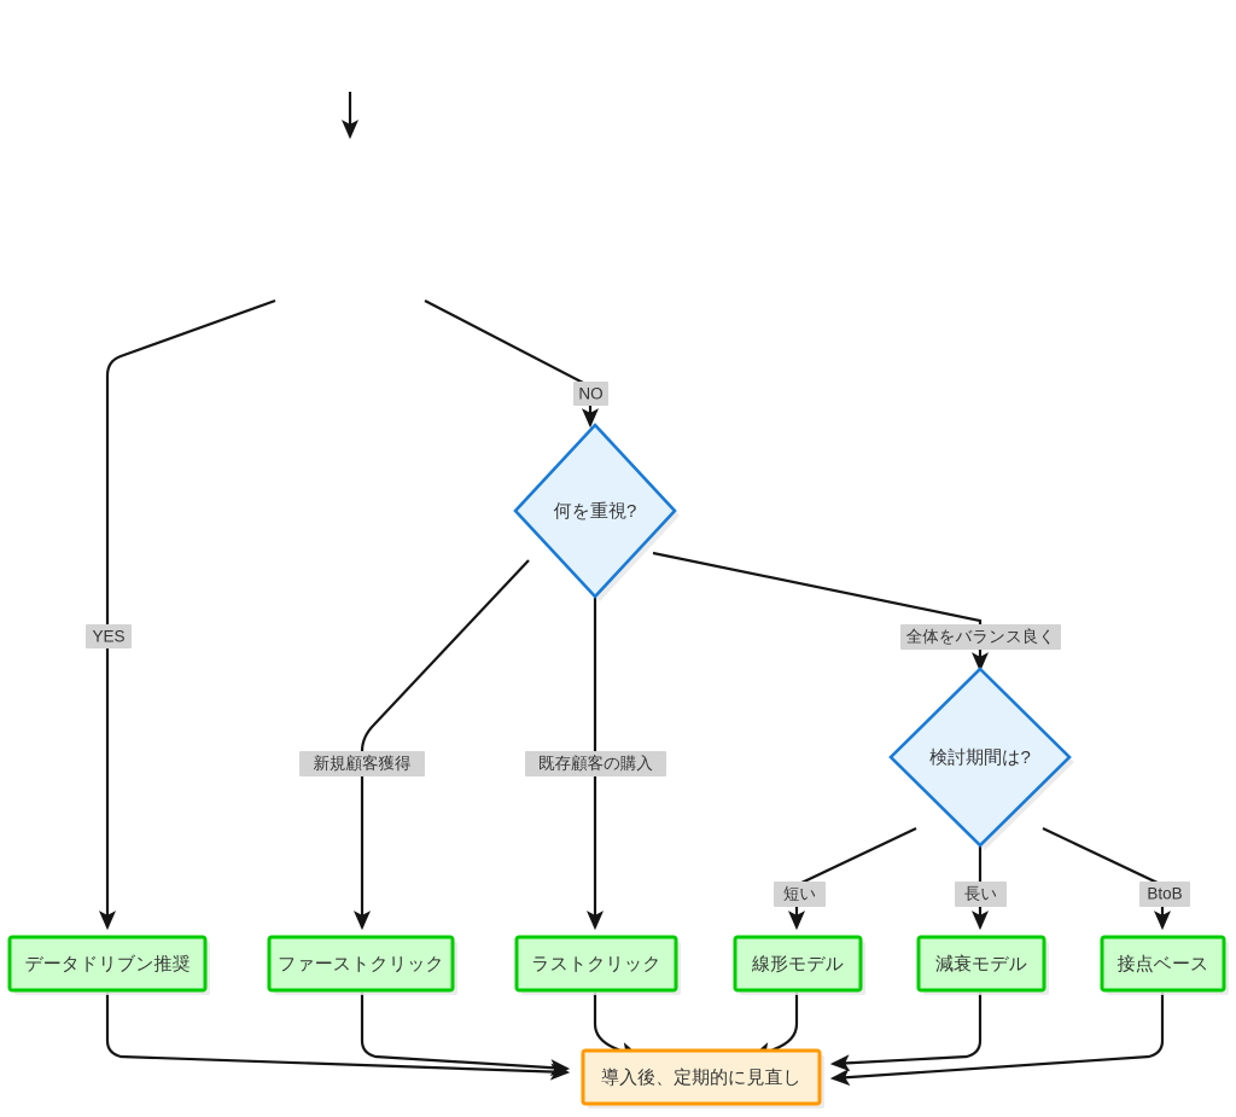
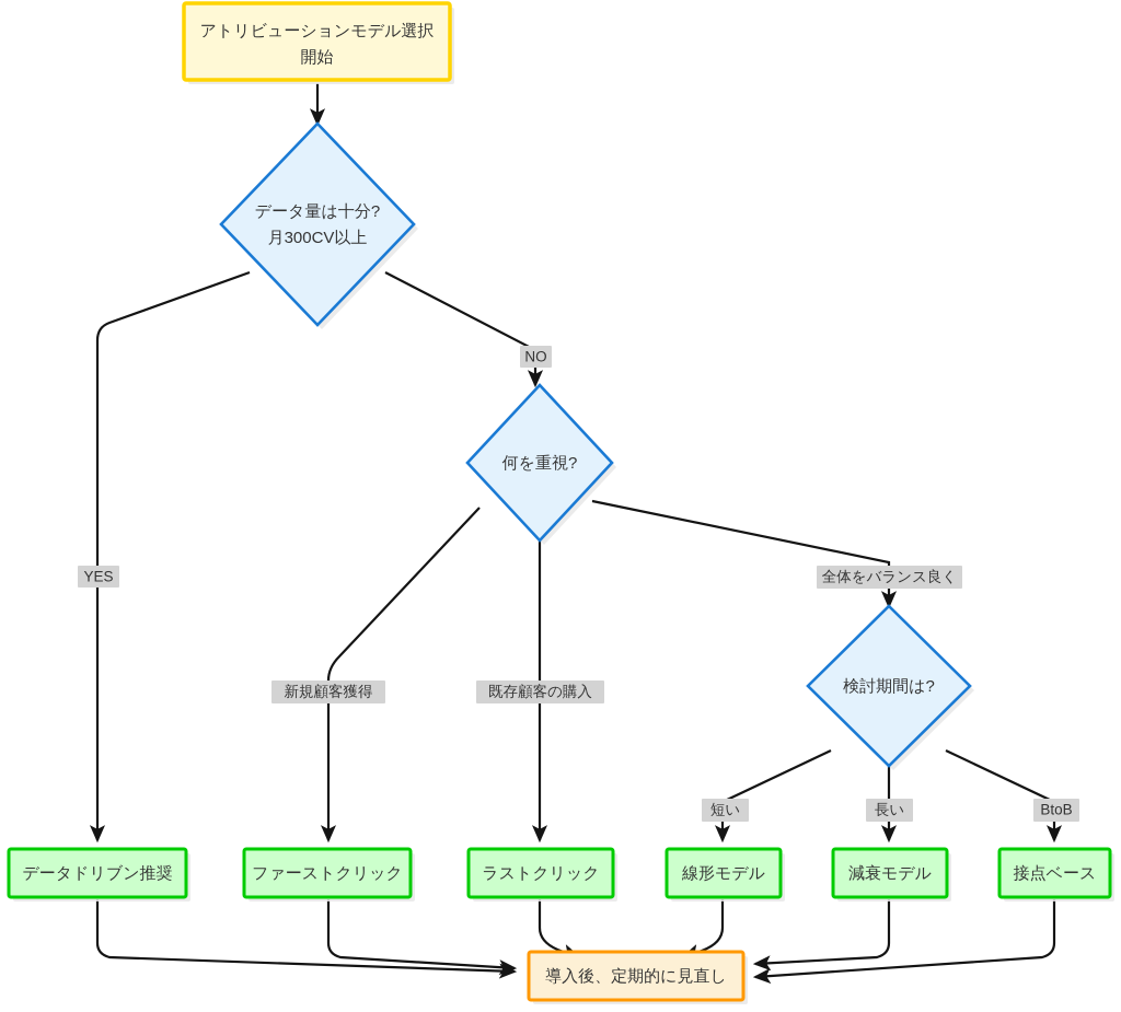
  YES
  NO
  新規顧客獲得
  既存顧客の購入
  全体をバランス良く
  短い
  長い
  BtoB
+ アトリビューションモデル選択
+ 開始
+ データ量は十分?
+ 月300CV以上
  何を重視?
  検討期間は?
  データドリブン推奨
  ファーストクリック
  ラストクリック
  線形モデル
  減衰モデル
  接点ベース
  導入後、定期的に見直し
